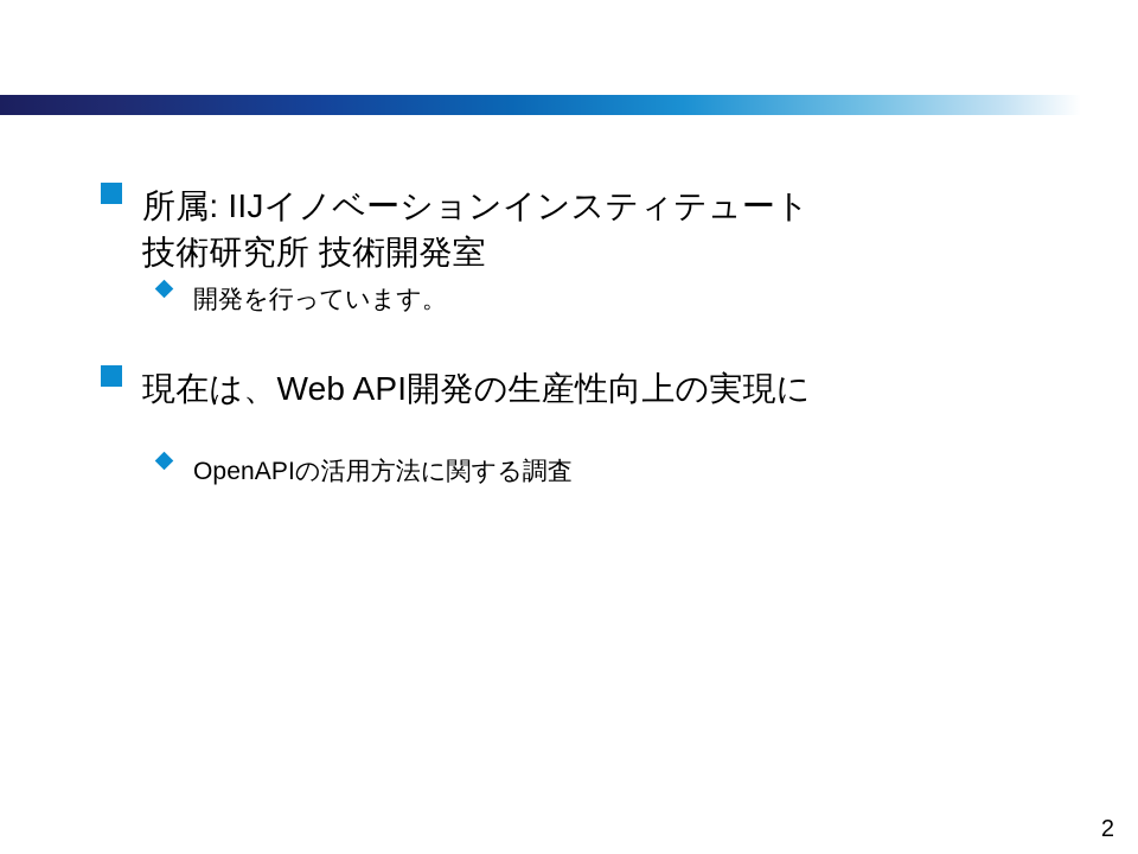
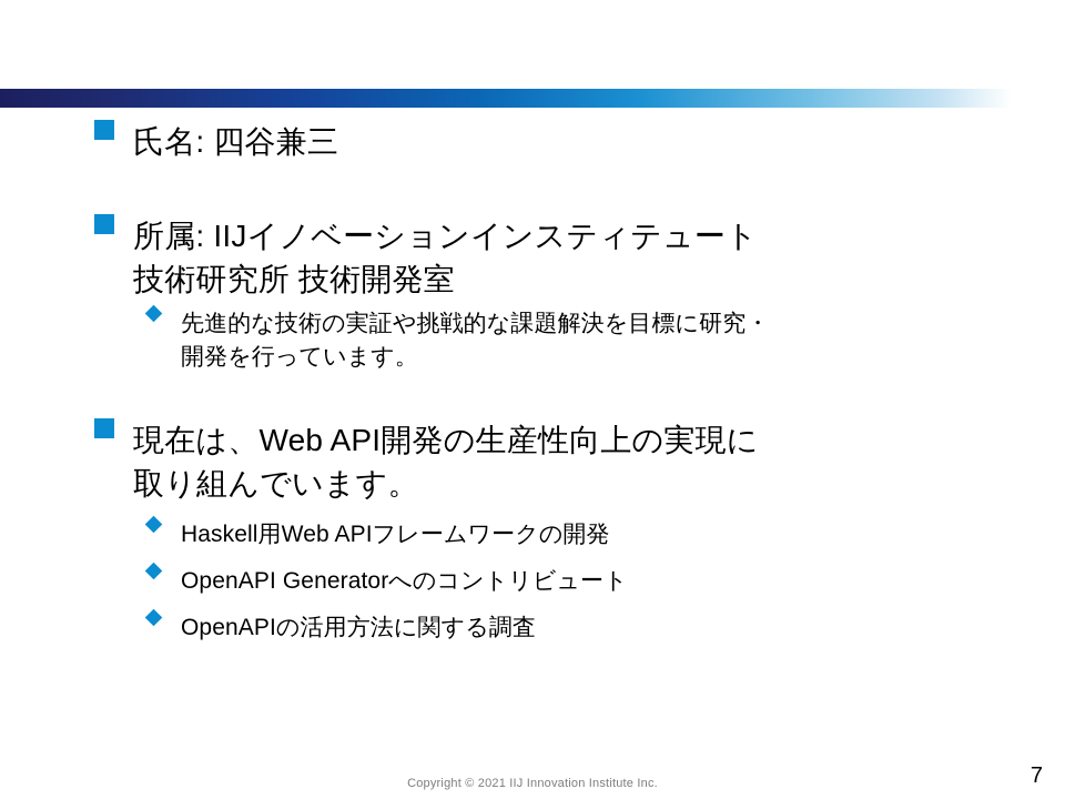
+ 氏名: 四谷兼三
  所属: IIJイノベーションインスティテュート
  技術研究所 技術開発室
+ 先進的な技術の実証や挑戦的な課題解決を目標に研究・
  開発を行っています。
  現在は、Web API開発の生産性向上の実現に
+ 取り組んでいます。
+ Haskell用Web APIフレームワークの開発
+ OpenAPI Generatorへのコントリビュート
  OpenAPIの活用方法に関する調査
+ Copyright © 2021 IIJ Innovation Institute Inc.
- 2
+ 7
